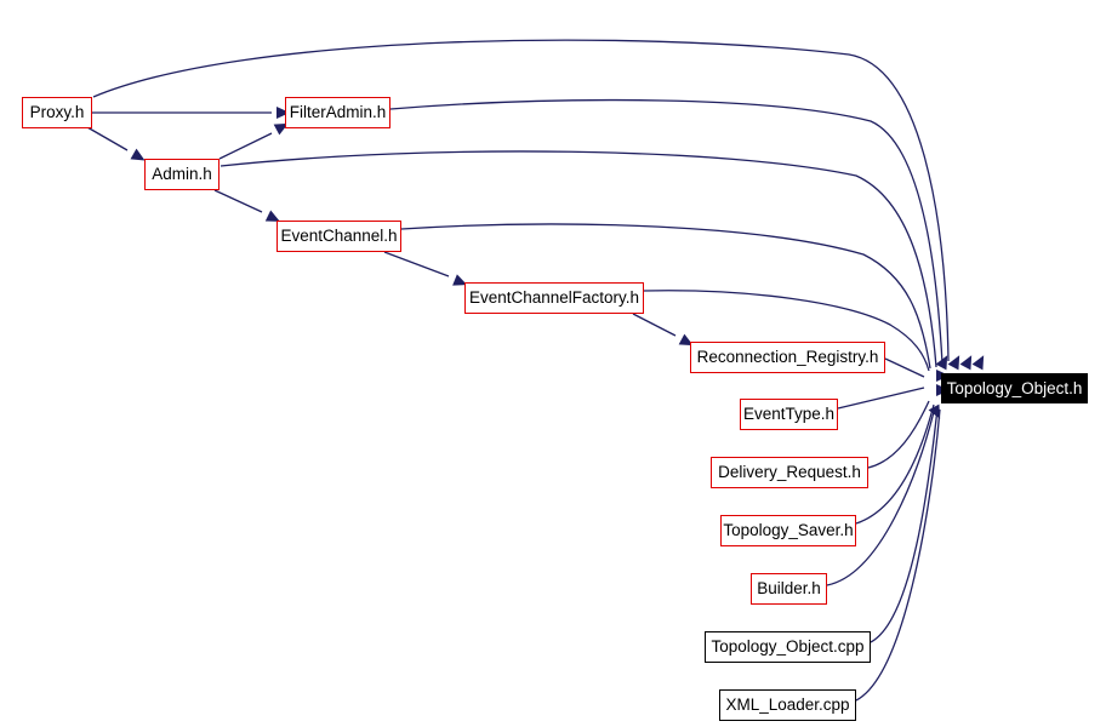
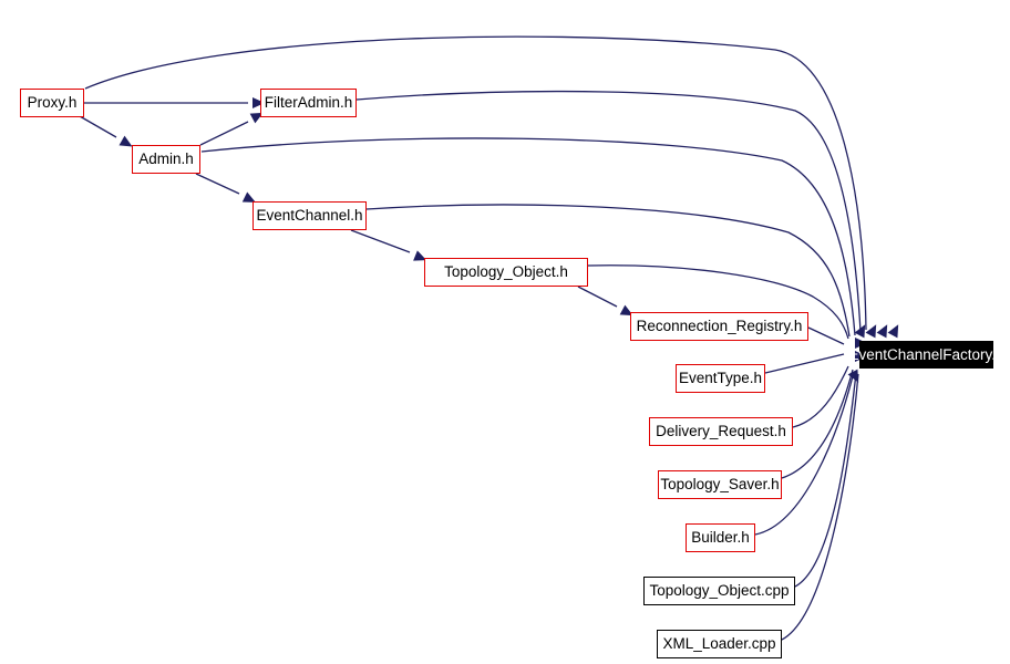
  Proxy.h
  FilterAdmin.h
  Admin.h
  EventChannel.h
- EventChannelFactory.h
+ Topology_Object.h
  Reconnection_Registry.h
  EventType.h
  Delivery_Request.h
  Topology_Saver.h
  Builder.h
  Topology_Object.cpp
  XML_Loader.cpp
- Topology_Object.h
+ EventChannelFactory.h
